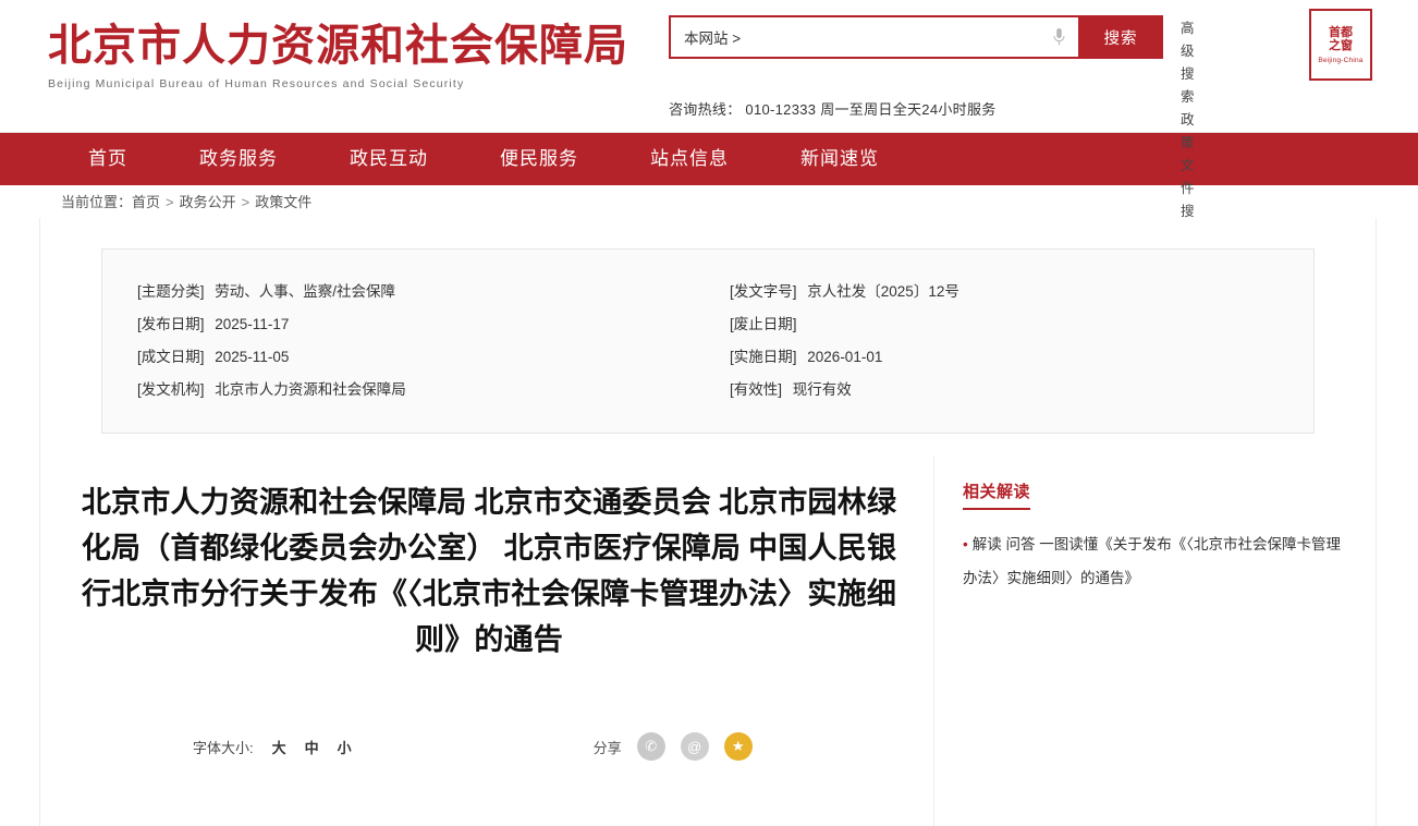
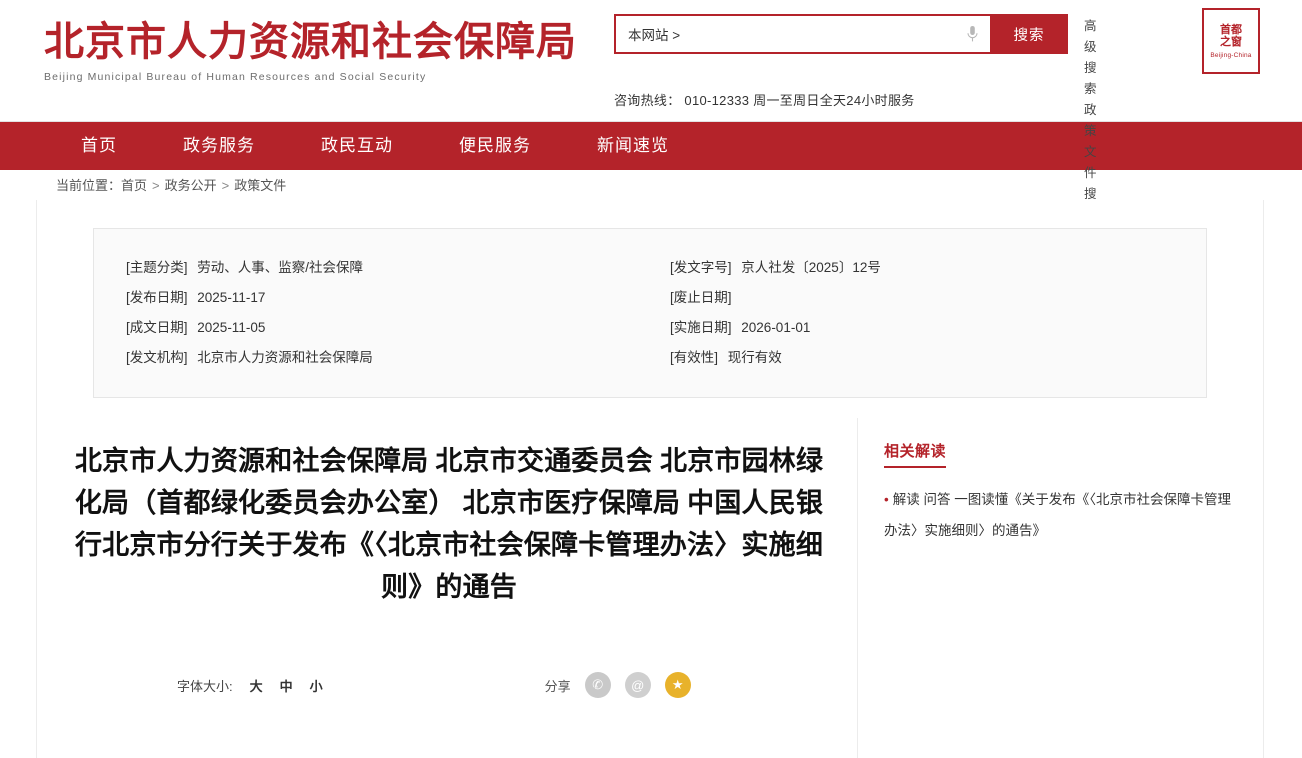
  北京市人力资源和社会保障局
  Beijing Municipal Bureau of Human Resources and Social Security
  本网站 >
  搜索
  高级搜索
  政策文件搜
  咨询热线： 010-12333 周一至周日全天24小时服务
  首都
  之窗
  首页
  政务服务
  政民互动
  便民服务
- 站点信息
  新闻速览
  当前位置：首页 > 政务公开 > 政策文件
  [主题分类] 劳动、人事、监察/社会保障
  [发布日期] 2025-11-17
  [成文日期] 2025-11-05
  [发文机构] 北京市人力资源和社会保障局
  [发文字号] 京人社发〔2025〕12号
  [废止日期]
  [实施日期] 2026-01-01
  [有效性] 现行有效
  北京市人力资源和社会保障局 北京市交通委员会 北京市园林绿化局（首都绿化委员会办公室） 北京市医疗保障局 中国人民银行北京市分行关于发布《〈北京市社会保障卡管理办法〉实施细则》的通告
  字体大小:
  大
  中
  小
  分享
  ✆
  @
  ★
  相关解读
  • 解读 问答 一图读懂《关于发布《〈北京市社会保障卡管理办法〉实施细则〉的通告》
